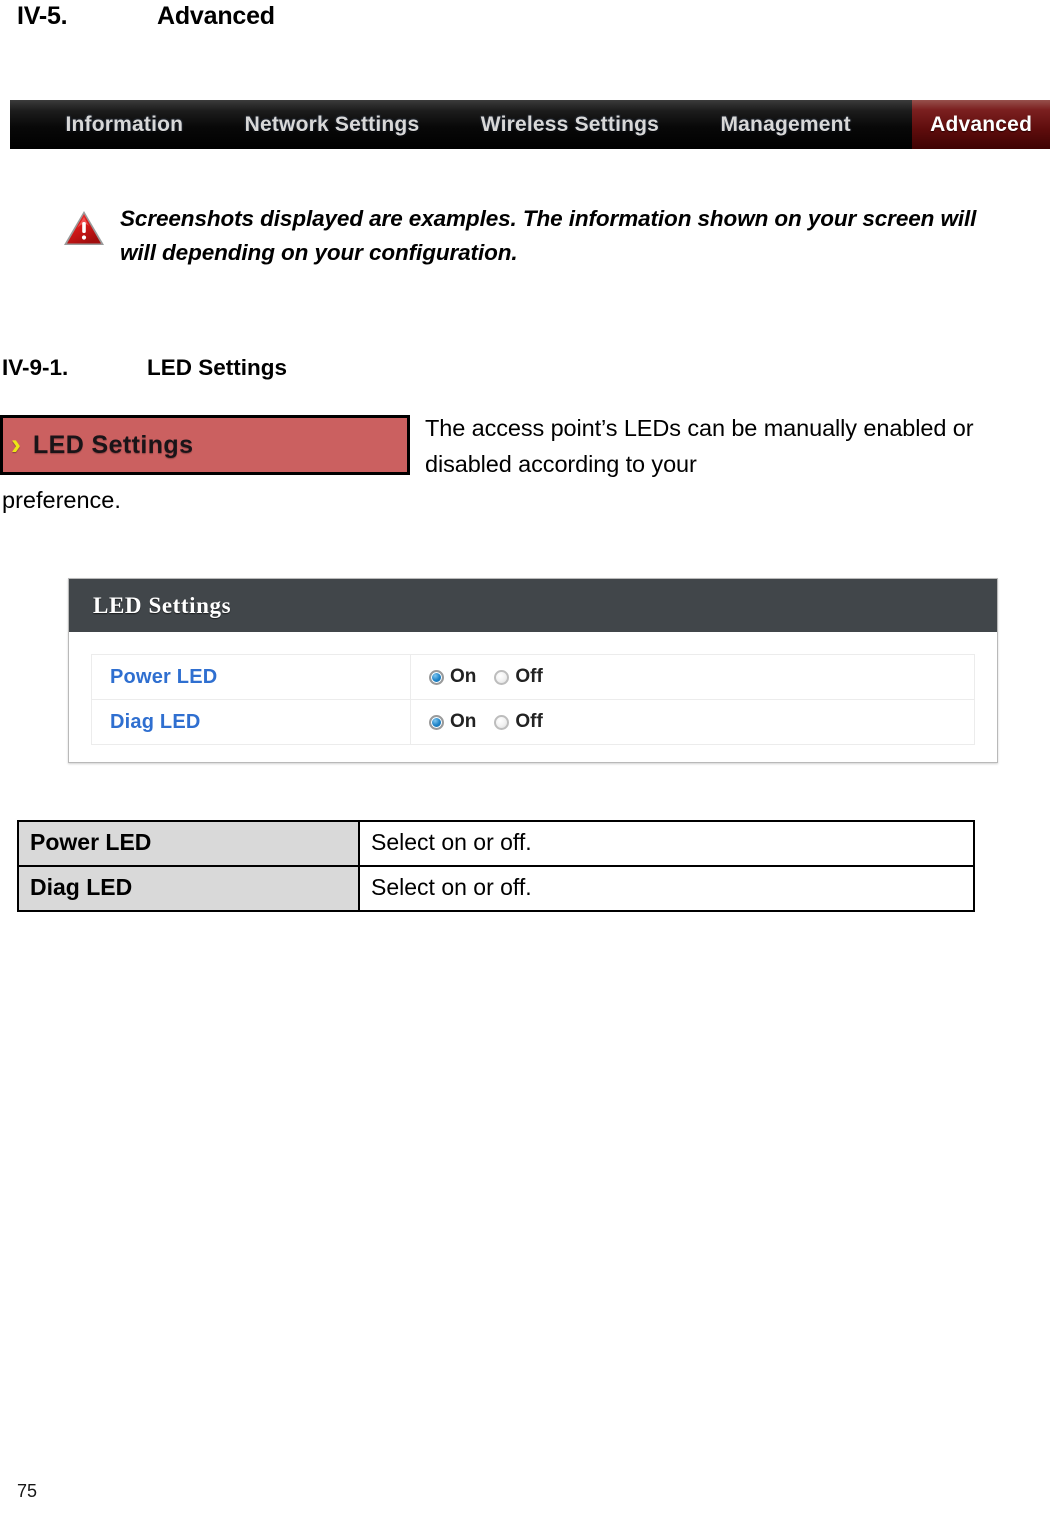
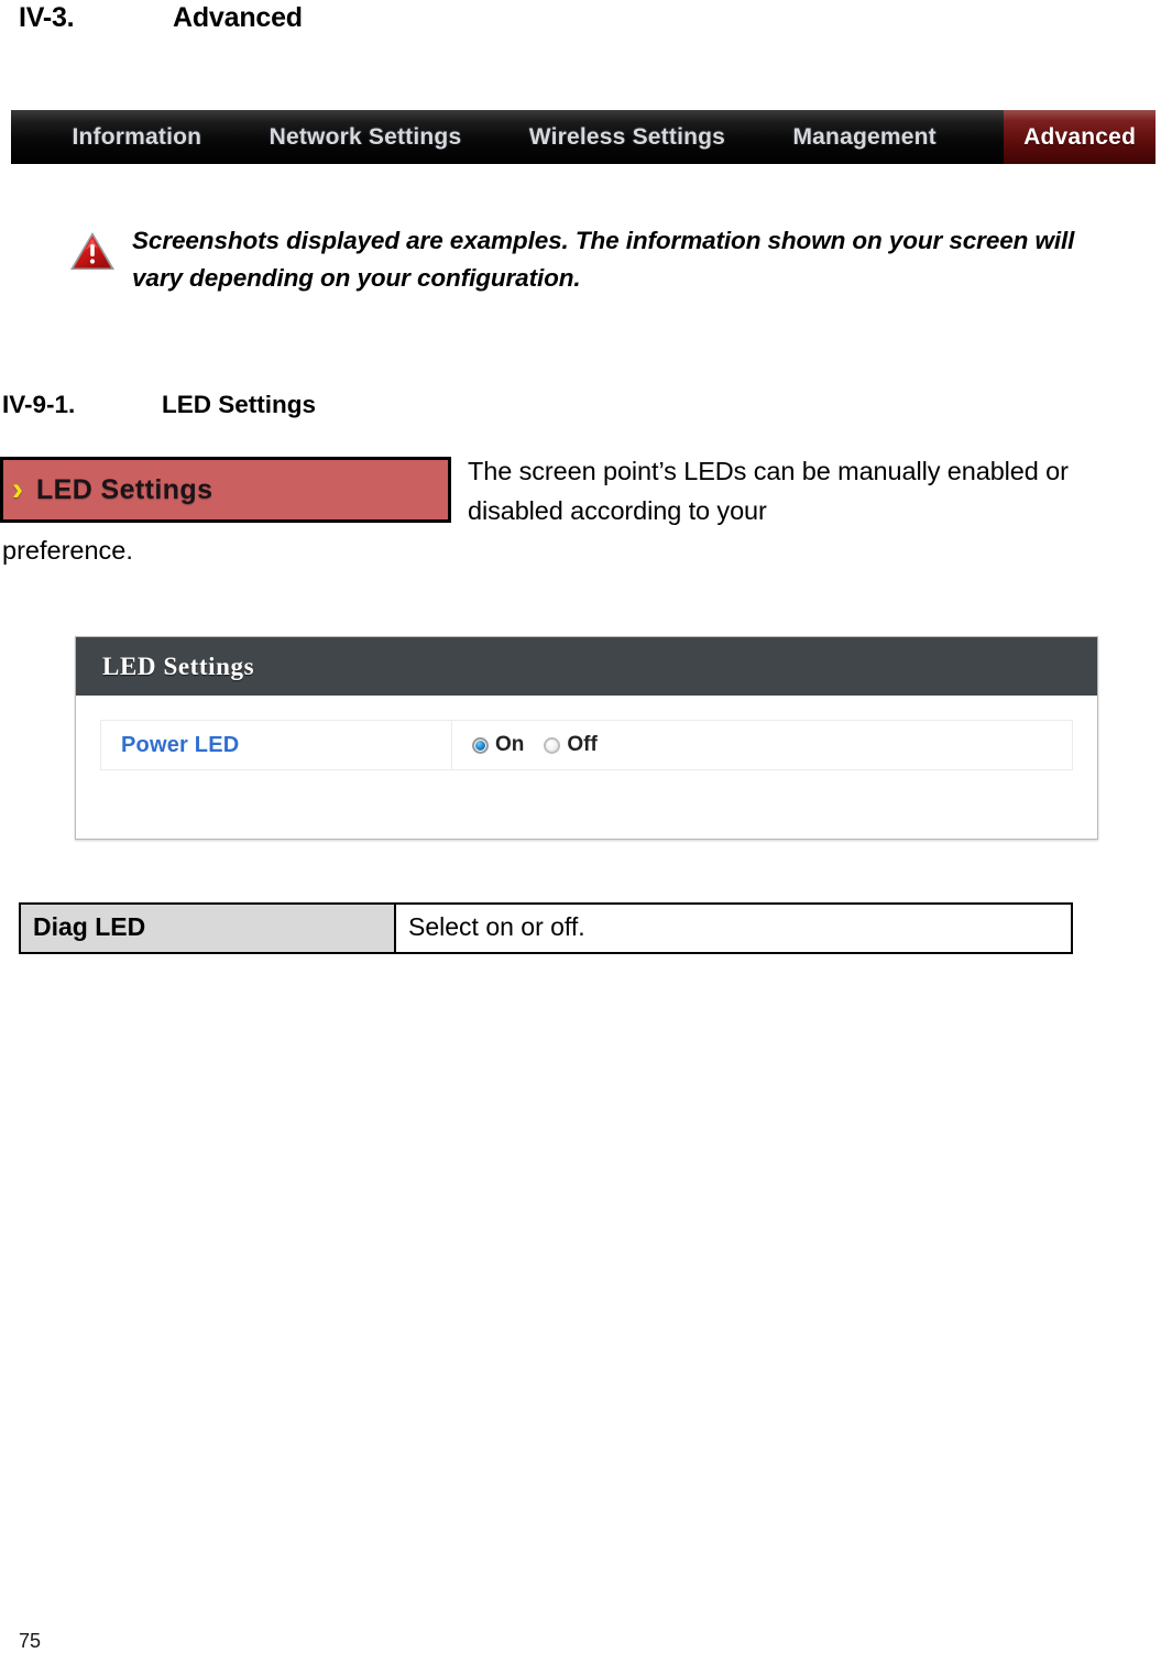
- IV-5. Advanced
+ IV-3. Advanced
  Information
  Network Settings
  Wireless Settings
  Management
  Advanced
- Screenshots displayed are examples. The information shown on your screen will will depending on your configuration.
+ Screenshots displayed are examples. The information shown on your screen will vary depending on your configuration.
  IV-9-1. LED Settings
  ›
  LED Settings
- The access point’s LEDs can be manually enabled or disabled according to your
+ The screen point’s LEDs can be manually enabled or disabled according to your
  preference.
  LED Settings
  Power LED	On Off
- Diag LED	On Off
- Power LED	Select on or off.
  Diag LED	Select on or off.
  75
